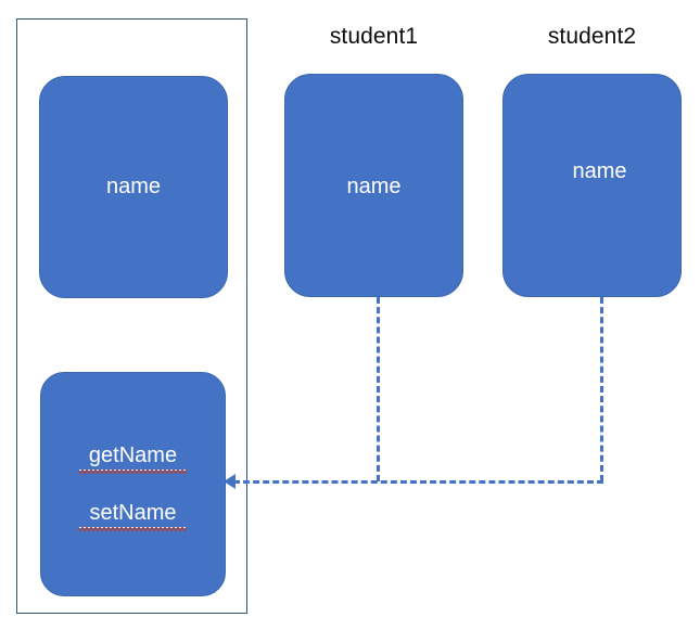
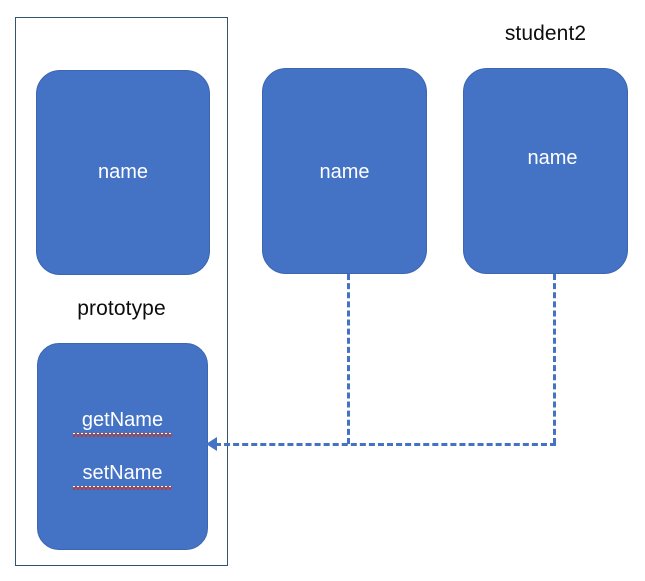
  name
+ prototype
  getName
  setName
- student1
  name
  student2
  name
